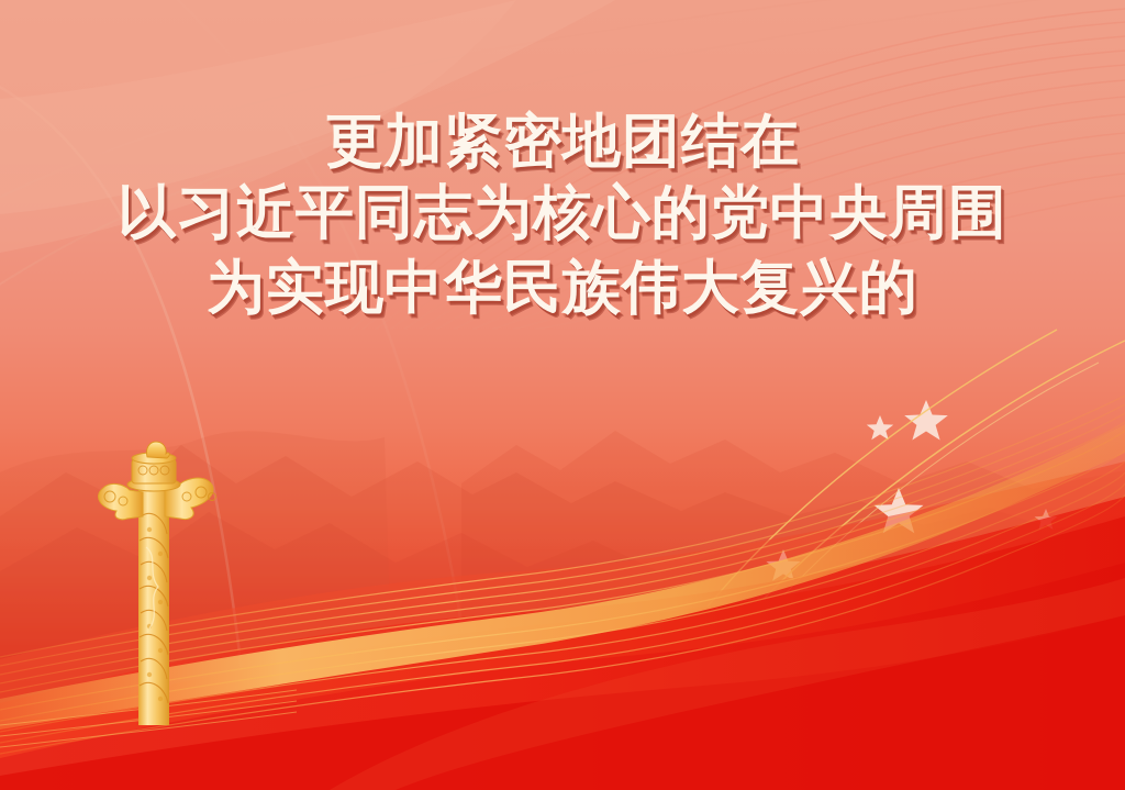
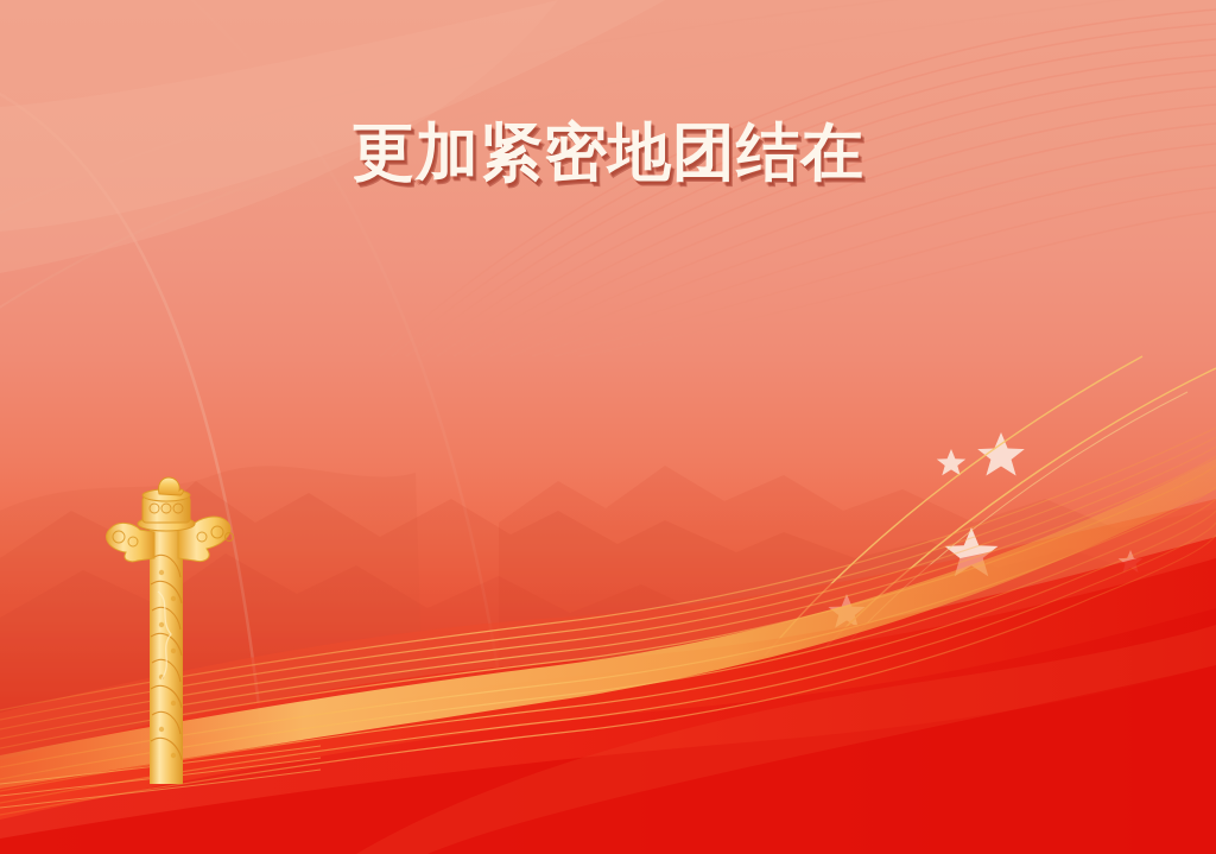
  更加紧密地团结在
- 以习近平同志为核心的党中央周围
- 为实现中华民族伟大复兴的
